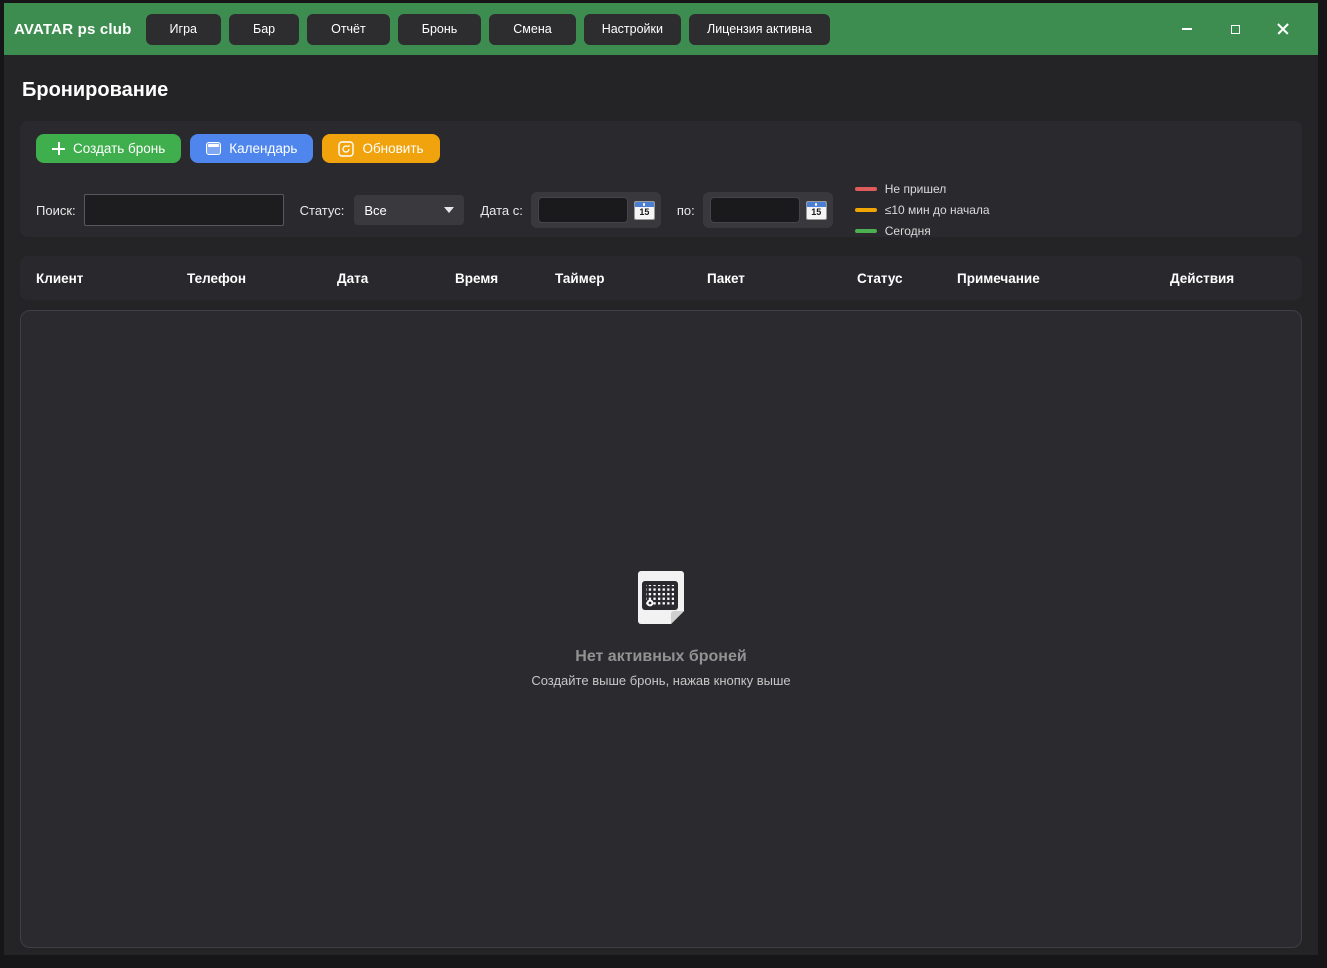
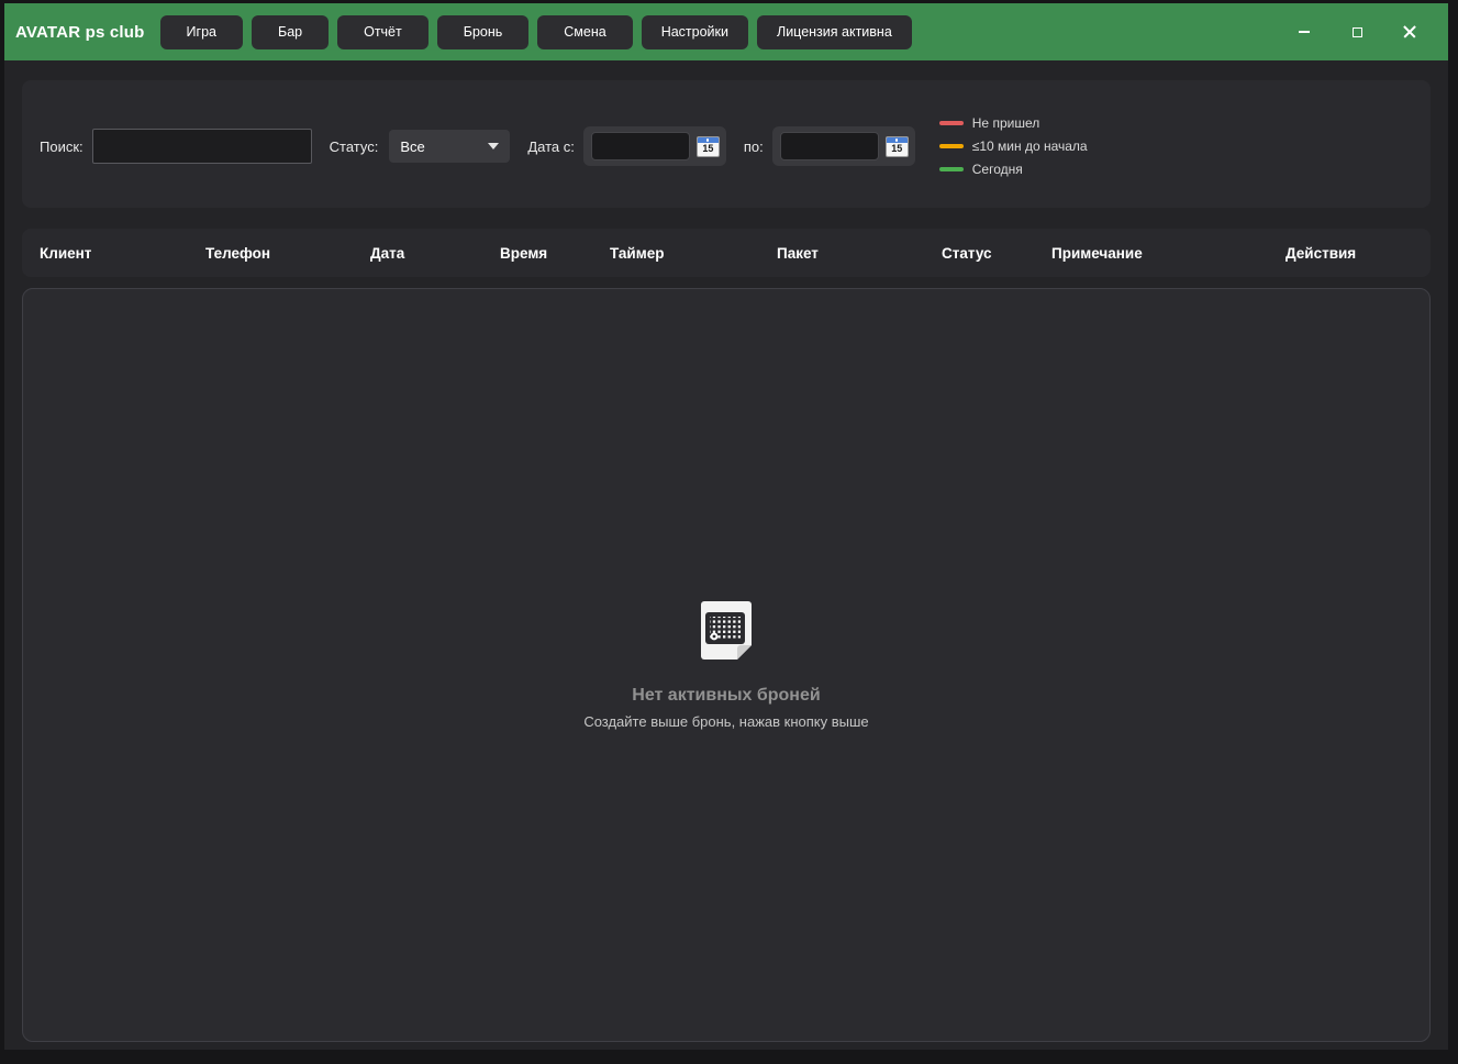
  AVATAR ps club
  Игра
  Бар
  Отчёт
  Бронь
  Смена
  Настройки
  Лицензия активна
- Бронирование
- Создать бронь
- Календарь
- Обновить
  Поиск:
  Статус:
  Все
  Дата с:
  15
  по:
  15
  Не пришел
  ≤10 мин до начала
  Сегодня
  Клиент
  Телефон
  Дата
  Время
  Таймер
  Пакет
  Статус
  Примечание
  Действия
  Нет активных броней
  Создайте выше бронь, нажав кнопку выше
